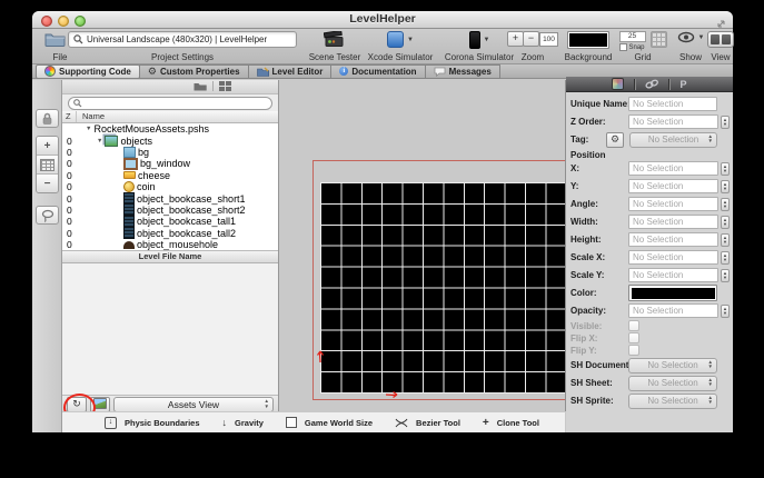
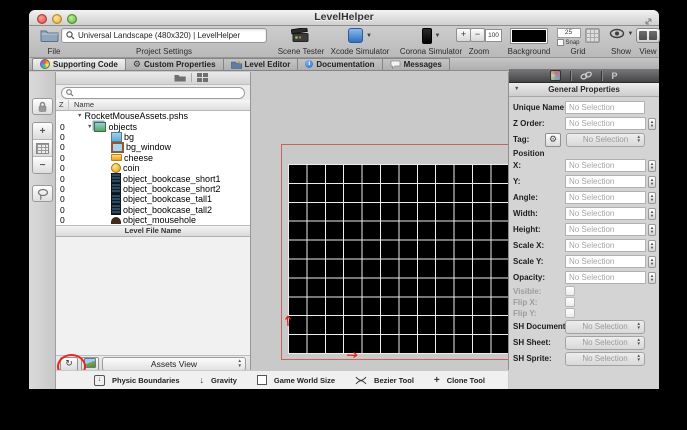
  LevelHelper
  File
  Universal Landscape (480x320) | LevelHelper
  Project Settings
  Scene Tester
  Xcode Simulator
  Corona Simulator
  +
  −
  Zoom
  Background
  Grid
  Show
  View
  Supporting Code
  ⚙
  Custom Properties
  Level Editor
  Documentation
  Messages
  +
  −
  Z
  Name
  RocketMouseAssets.pshs
  0
  objects
  0
  bg
  0
  bg_window
  0
  cheese
  0
  coin
  0
  object_bookcase_short1
  0
  object_bookcase_short2
  0
  object_bookcase_tall1
  0
  object_bookcase_tall2
  0
  object_mousehole
  Level File Name
  ↻
  Assets View
  P
+ General Properties
  Unique Name
  No Selection
  Z Order:
  No Selection
  Tag:
  ⚙
  No Selection
  Position
  X:
  No Selection
  Y:
  No Selection
  Angle:
  No Selection
  Width:
  No Selection
  Height:
  No Selection
  Scale X:
  No Selection
  Scale Y:
  No Selection
- Color:
  Opacity:
  No Selection
  Visible:
  Flip X:
  Flip Y:
  SH Documen
  No Selection
  SH Sheet:
  No Selection
  SH Sprite:
  No Selection
  Physic Boundaries
  ↓
  Gravity
  Game World Size
  Bezier Tool
  +
  Clone Tool
